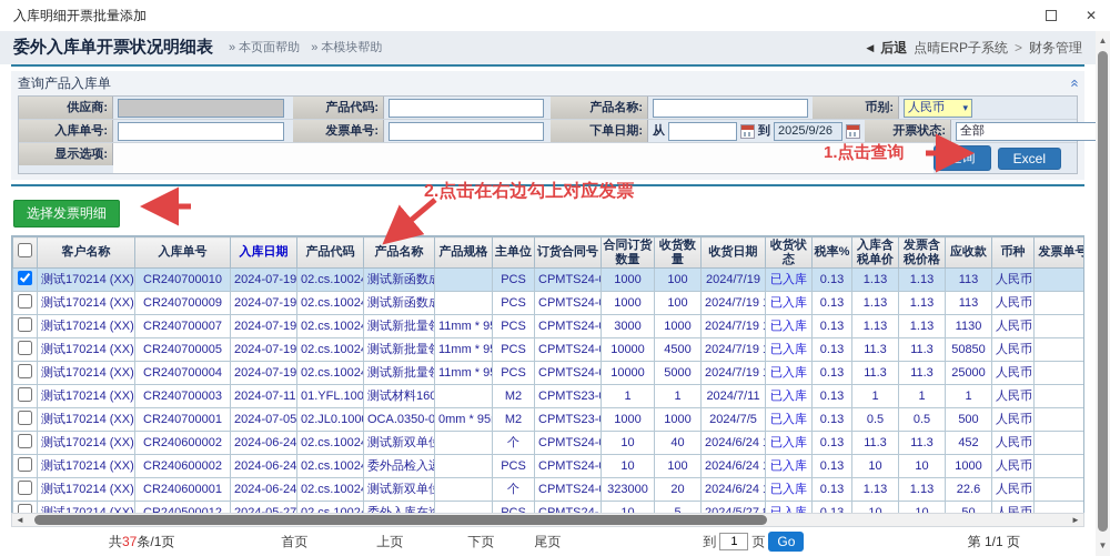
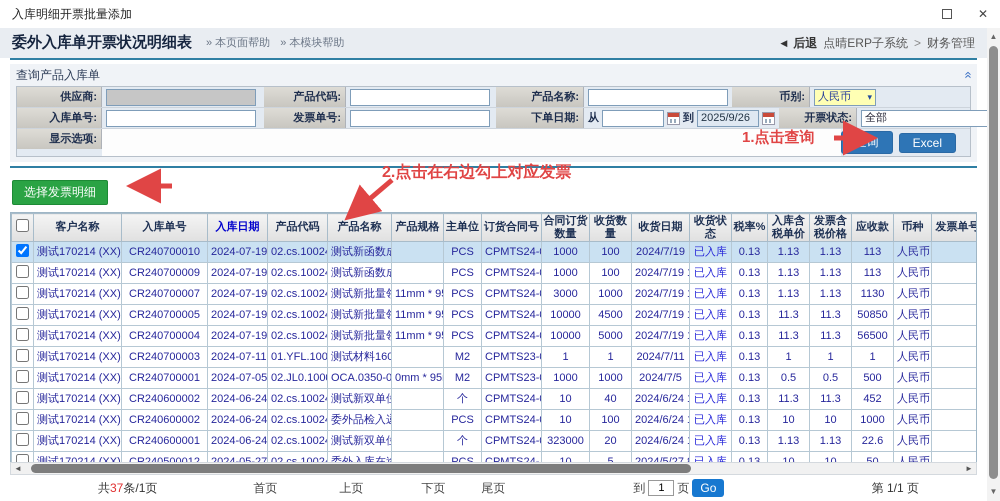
  入库明细开票批量添加
  ✕
  ▲
  ▼
  委外入库单开票状况明细表
  » 本页面帮助
  » 本模块帮助
  ◀
  后退
  点晴ERP子系统
  >
  财务管理
  查询产品入库单
  供应商:
  产品代码:
  产品名称:
  币别:
  人民币
  ▾
  入库单号:
  发票单号:
  下单日期:
  从
  到
  2025/9/26
  开票状态:
  全部
  显示选项:
  查询
  Excel
  选择发票明细
  	客户名称	入库单号	入库日期	产品代码	产品名称	产品规格	主单位	订货合同号	合同订货数量	收货数量	收货日期	收货状态	税率%	入库含税单价	发票含税价格	应收款	币种	发票单号
  	测试170214 (XX)	CR240700010	2024-07-19	02.cs.1002	测试新函数		PCS	CPMTS24-	1000	100	2024/7/19	已入库	0.13	1.13	1.13	113	人民币
  	测试170214 (XX)	CR240700009	2024-07-19	02.cs.1002	测试新函数		PCS	CPMTS24-	1000	100	2024/7/19	已入库	0.13	1.13	1.13	113	人民币
  	测试170214 (XX)	CR240700007	2024-07-19	02.cs.1002	测试新批量	11mm * 9	PCS	CPMTS24-	3000	1000	2024/7/19	已入库	0.13	1.13	1.13	1130	人民币
  	测试170214 (XX)	CR240700005	2024-07-19	02.cs.1002	测试新批量	11mm * 9	PCS	CPMTS24-	10000	4500	2024/7/19	已入库	0.13	11.3	11.3	50850	人民币
- 	测试170214 (XX)	CR240700004	2024-07-19	02.cs.1002	测试新批量	11mm * 9	PCS	CPMTS24-	10000	5000	2024/7/19	已入库	0.13	11.3	11.3	25000	人民币
+ 	测试170214 (XX)	CR240700004	2024-07-19	02.cs.1002	测试新批量	11mm * 9	PCS	CPMTS24-	10000	5000	2024/7/19	已入库	0.13	11.3	11.3	56500	人民币
  	测试170214 (XX)	CR240700003	2024-07-11	01.YFL.100	测试材料160		M2	CPMTS23-	1	1	2024/7/11	已入库	0.13	1	1	1	人民币
  	测试170214 (XX)	CR240700001	2024-07-05	02.JL0.100	OCA.0350-0	0mm * 95	M2	CPMTS23-	1000	1000	2024/7/5	已入库	0.13	0.5	0.5	500	人民币
  	测试170214 (XX)	CR240600002	2024-06-24	02.cs.1002	测试新双单		个	CPMTS24-	10	40	2024/6/24	已入库	0.13	11.3	11.3	452	人民币
  	测试170214 (XX)	CR240600002	2024-06-24	02.cs.1002	委外品检入		PCS	CPMTS24-	10	100	2024/6/24	已入库	0.13	10	10	1000	人民币
  	测试170214 (XX)	CR240600001	2024-06-24	02.cs.1002	测试新双单		个	CPMTS24-	323000	20	2024/6/24	已入库	0.13	1.13	1.13	22.6	人民币
  ◄
  ►
  共37条/1页
  首页
  上页
  下页
  尾页
  到
  1
  页
  Go
  第 1/1 页
  1.点击查询
  2.点击在右边勾上对应发票
